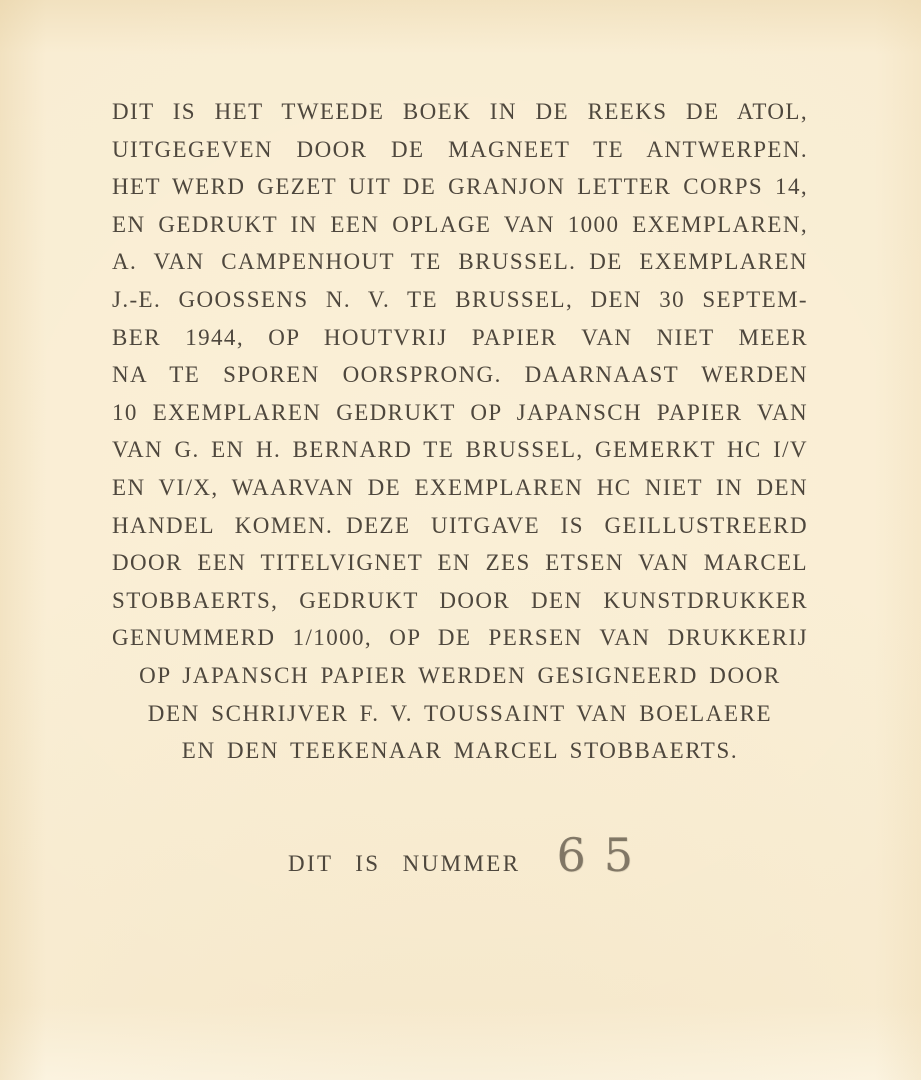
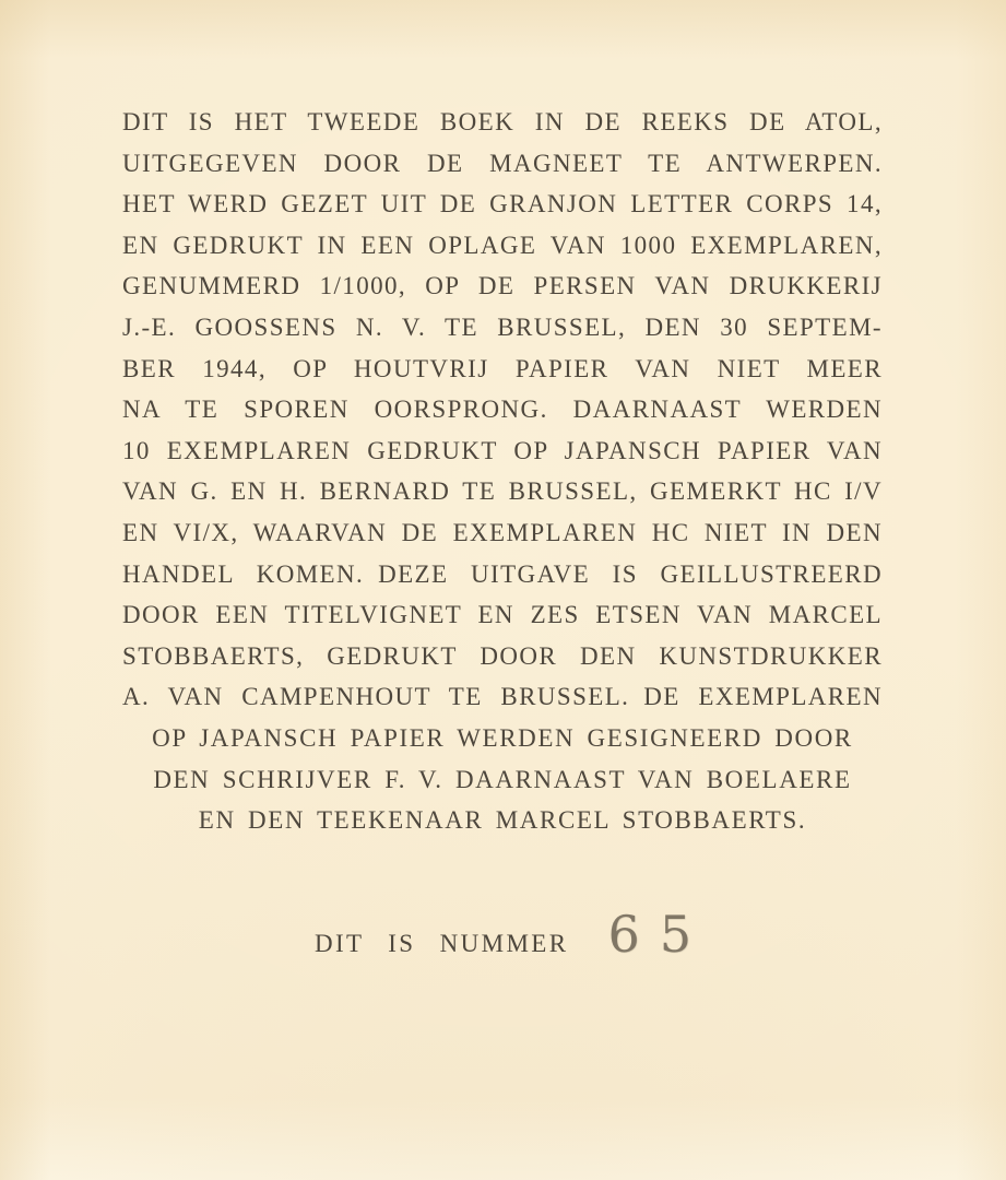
  DIT IS HET TWEEDE BOEK IN DE REEKS DE ATOL,
  UITGEGEVEN DOOR DE MAGNEET TE ANTWERPEN.
  HET WERD GEZET UIT DE GRANJON LETTER CORPS 14,
  EN GEDRUKT IN EEN OPLAGE VAN 1000 EXEMPLAREN,
- A. VAN CAMPENHOUT TE BRUSSEL. DE EXEMPLAREN
+ GENUMMERD 1/1000, OP DE PERSEN VAN DRUKKERIJ
  J.-E. GOOSSENS N. V. TE BRUSSEL, DEN 30 SEPTEM-
  BER 1944, OP HOUTVRIJ PAPIER VAN NIET MEER
  NA TE SPOREN OORSPRONG. DAARNAAST WERDEN
  10 EXEMPLAREN GEDRUKT OP JAPANSCH PAPIER VAN
  VAN G. EN H. BERNARD TE BRUSSEL, GEMERKT HC I/V
  EN VI/X, WAARVAN DE EXEMPLAREN HC NIET IN DEN
  HANDEL KOMEN. DEZE UITGAVE IS GEILLUSTREERD
  DOOR EEN TITELVIGNET EN ZES ETSEN VAN MARCEL
  STOBBAERTS, GEDRUKT DOOR DEN KUNSTDRUKKER
- GENUMMERD 1/1000, OP DE PERSEN VAN DRUKKERIJ
+ A. VAN CAMPENHOUT TE BRUSSEL. DE EXEMPLAREN
  OP JAPANSCH PAPIER WERDEN GESIGNEERD DOOR
- DEN SCHRIJVER F. V. TOUSSAINT VAN BOELAERE
+ DEN SCHRIJVER F. V. DAARNAAST VAN BOELAERE
  EN DEN TEEKENAAR MARCEL STOBBAERTS.
  DIT IS NUMMER
  65
